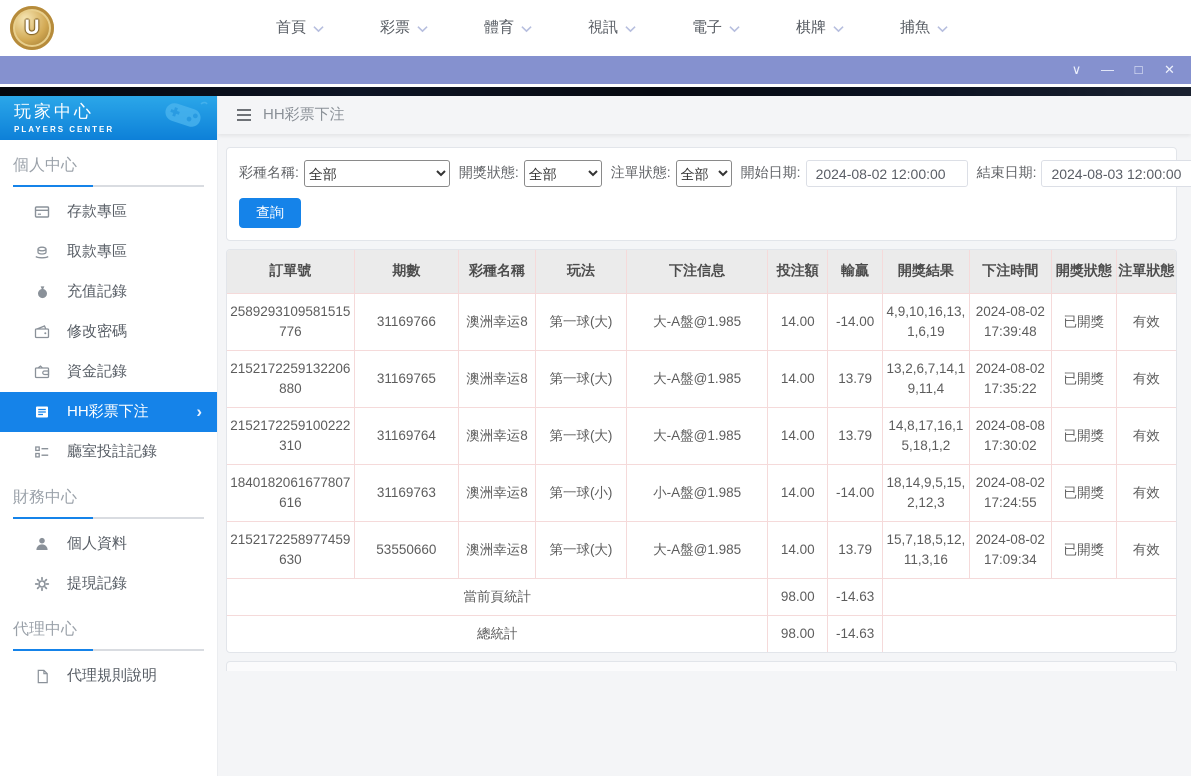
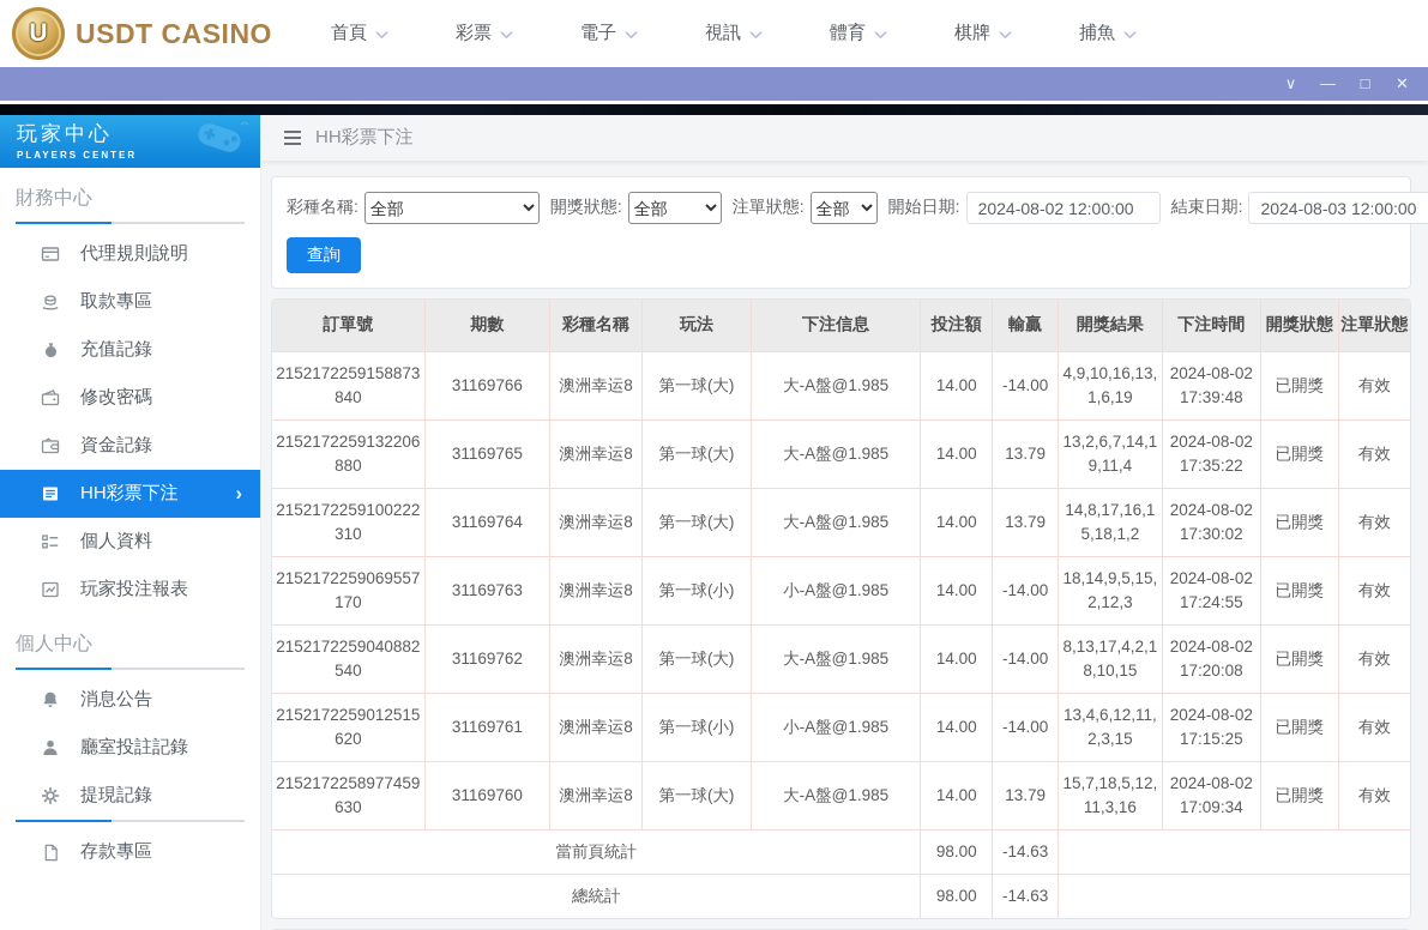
  U
+ USDT CASINO
  首頁
  彩票
- 體育
+ 電子
  視訊
- 電子
+ 體育
  棋牌
  捕魚
  ∨
  —
  □
  ✕
  玩家中心
  PLAYERS CENTER
- 個人中心
+ 財務中心
- 存款專區
+ 代理規則說明
  取款專區
  充值記錄
  修改密碼
  資金記錄
  HH彩票下注
  ›
- 廳室投註記錄
+ 個人資料
+ 玩家投注報表
- 財務中心
+ 個人中心
+ 消息公告
- 個人資料
+ 廳室投註記錄
  提現記錄
- 代理中心
- 代理規則說明
+ 存款專區
  HH彩票下注
  彩種名稱:
  全部
  開獎狀態:
  全部
  注單狀態:
  全部
  開始日期:
  2024-08-02 12:00:00
  結束日期:
  2024-08-03 12:00:00
  查詢
  訂單號	期數	彩種名稱	玩法	下注信息	投注額	輸贏	開獎結果	下注時間	開獎狀態	注單狀態
- 2589293109581515776	31169766	澳洲幸运8	第一球(大)	大-A盤@1.985	14.00	-14.00	4,9,10,16,13,1,6,19	2024-08-02 17:39:48	已開獎	有效
+ 2152172259158873840	31169766	澳洲幸运8	第一球(大)	大-A盤@1.985	14.00	-14.00	4,9,10,16,13,1,6,19	2024-08-02 17:39:48	已開獎	有效
  2152172259132206880	31169765	澳洲幸运8	第一球(大)	大-A盤@1.985	14.00	13.79	13,2,6,7,14,19,11,4	2024-08-02 17:35:22	已開獎	有效
- 2152172259100222310	31169764	澳洲幸运8	第一球(大)	大-A盤@1.985	14.00	13.79	14,8,17,16,15,18,1,2	2024-08-08 17:30:02	已開獎	有效
+ 2152172259100222310	31169764	澳洲幸运8	第一球(大)	大-A盤@1.985	14.00	13.79	14,8,17,16,15,18,1,2	2024-08-02 17:30:02	已開獎	有效
- 1840182061677807616	31169763	澳洲幸运8	第一球(小)	小-A盤@1.985	14.00	-14.00	18,14,9,5,15,2,12,3	2024-08-02 17:24:55	已開獎	有效
+ 2152172259069557170	31169763	澳洲幸运8	第一球(小)	小-A盤@1.985	14.00	-14.00	18,14,9,5,15,2,12,3	2024-08-02 17:24:55	已開獎	有效
+ 2152172259040882540	31169762	澳洲幸运8	第一球(大)	大-A盤@1.985	14.00	-14.00	8,13,17,4,2,18,10,15	2024-08-02 17:20:08	已開獎	有效
+ 2152172259012515620	31169761	澳洲幸运8	第一球(小)	小-A盤@1.985	14.00	-14.00	13,4,6,12,11,2,3,15	2024-08-02 17:15:25	已開獎	有效
- 2152172258977459630	53550660	澳洲幸运8	第一球(大)	大-A盤@1.985	14.00	13.79	15,7,18,5,12,11,3,16	2024-08-02 17:09:34	已開獎	有效
+ 2152172258977459630	31169760	澳洲幸运8	第一球(大)	大-A盤@1.985	14.00	13.79	15,7,18,5,12,11,3,16	2024-08-02 17:09:34	已開獎	有效
  當前頁統計	98.00	-14.63
  總統計	98.00	-14.63
